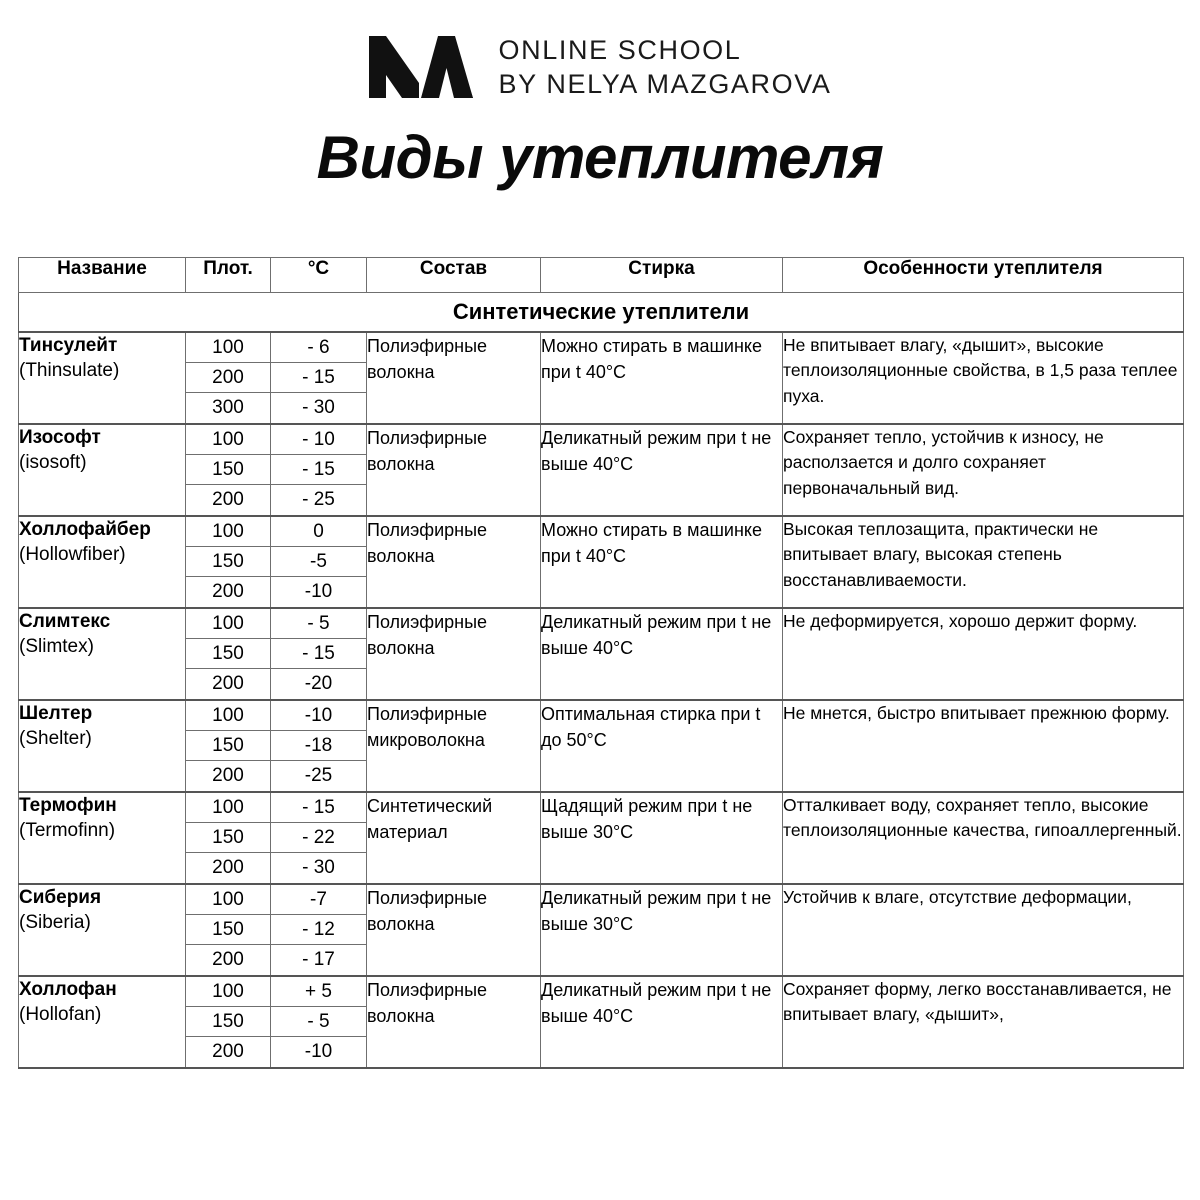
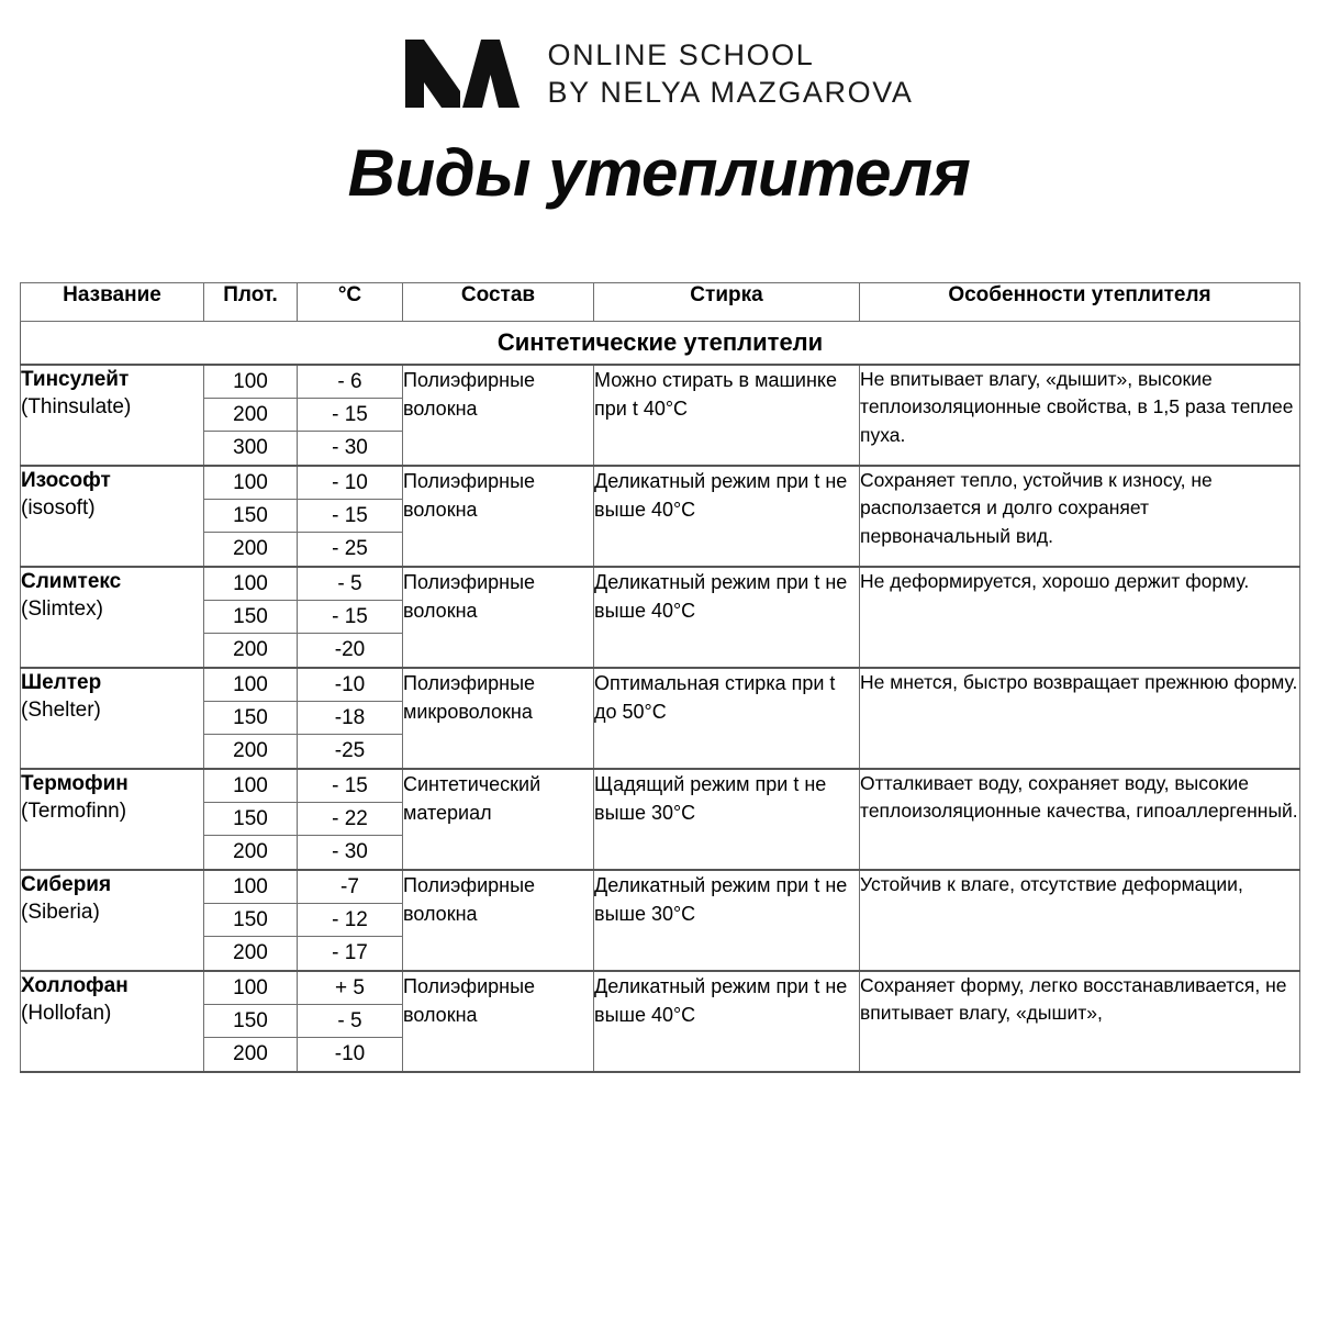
  ONLINE SCHOOL
  BY NELYA MAZGAROVA
  Виды утеплителя
  Название	Плот.	°C	Состав	Стирка	Особенности утеплителя
  Синтетические утеплители
  Тинсулейт(Thinsulate)	100200300	- 6- 15- 30	Полиэфирные волокна	Можно стирать в машинке при t 40°C	Не впитывает влагу, «дышит», высокие теплоизоляционные свойства, в 1,5 раза теплее пуха.
  Изософт(isosoft)	100150200	- 10- 15- 25	Полиэфирные волокна	Деликатный режим при t не выше 40°C	Сохраняет тепло, устойчив к износу, не расползается и долго сохраняет первоначальный вид.
- Холлофайбер(Hollowfiber)	100150200	0-5-10	Полиэфирные волокна	Можно стирать в машинке при t 40°C	Высокая теплозащита, практически не впитывает влагу, высокая степень восстанавливаемости.
  Слимтекс(Slimtex)	100150200	- 5- 15-20	Полиэфирные волокна	Деликатный режим при t не выше 40°C	Не деформируется, хорошо держит форму.
- Шелтер(Shelter)	100150200	-10-18-25	Полиэфирные микроволокна	Оптимальная стирка при t до 50°C	Не мнется, быстро впитывает прежнюю форму.
+ Шелтер(Shelter)	100150200	-10-18-25	Полиэфирные микроволокна	Оптимальная стирка при t до 50°C	Не мнется, быстро возвращает прежнюю форму.
- Термофин(Termofinn)	100150200	- 15- 22- 30	Синтетический материал	Щадящий режим при t не выше 30°C	Отталкивает воду, сохраняет тепло, высокие теплоизоляционные качества, гипоаллергенный.
+ Термофин(Termofinn)	100150200	- 15- 22- 30	Синтетический материал	Щадящий режим при t не выше 30°C	Отталкивает воду, сохраняет воду, высокие теплоизоляционные качества, гипоаллергенный.
  Сиберия(Siberia)	100150200	-7- 12- 17	Полиэфирные волокна	Деликатный режим при t не выше 30°C	Устойчив к влаге, отсутствие деформации,
  Холлофан(Hollofan)	100150200	+ 5- 5-10	Полиэфирные волокна	Деликатный режим при t не выше 40°C	Сохраняет форму, легко восстанавливается, не впитывает влагу, «дышит»,
